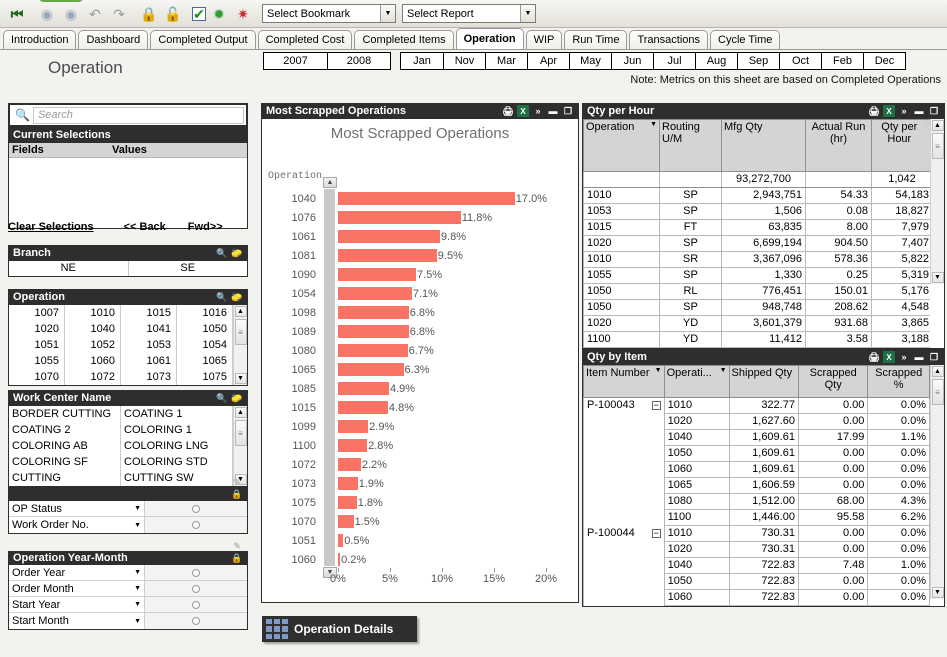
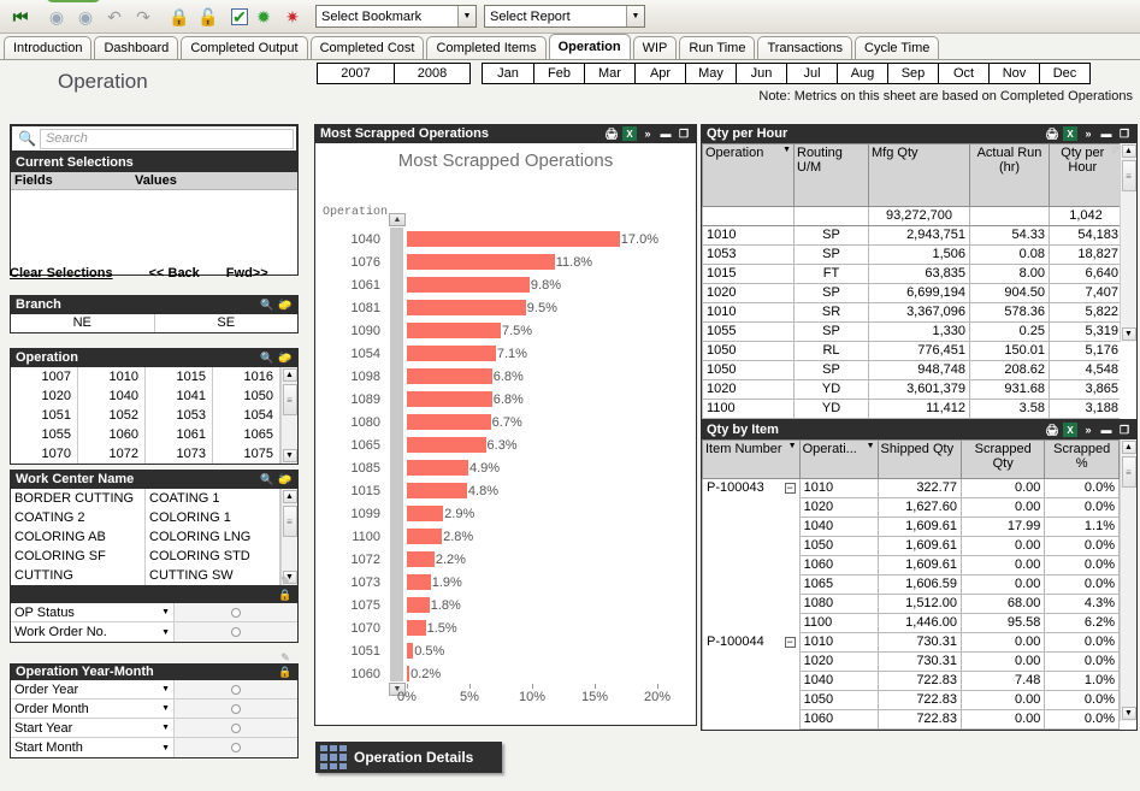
  ⏮
  ◉
  ◉
  ↶
  ↷
  🔒
  🔓
  ✔
  ✹
  ✷
  Select Bookmark
  Select Report
  Introduction
  Dashboard
  Completed Output
  Completed Cost
  Completed Items
  Operation
  WIP
  Run Time
  Transactions
  Cycle Time
  Operation
  2007
  2008
  Jan
- Nov
+ Feb
  Mar
  Apr
  May
  Jun
  Jul
  Aug
  Sep
  Oct
- Feb
+ Nov
  Dec
  Note: Metrics on this sheet are based on Completed Operations
  🔍
  Search
  Current Selections
  Fields
  Values
  Clear Selections
  << Back
  Fwd>>
  Branch
  🔍
  🧽
  NE
  SE
  Operation
  🔍
  🧽
  1007
  1010
  1015
  1016
  1020
  1040
  1041
  1050
  1051
  1052
  1053
  1054
  1055
  1060
  1061
  1065
  1070
  1072
  1073
  1075
  ≡
  Work Center Name
  🔍
  🧽
  BORDER CUTTING
  COATING 1
  COATING 2
  COLORING 1
  COLORING AB
  COLORING LNG
  COLORING SF
  COLORING STD
  CUTTING
  CUTTING SW
  ≡
  ✎
  🔒
  OP Status
  Work Order No.
  Operation Year-Month
  ✎
  🔒
  Order Year
  Order Month
  Start Year
  Start Month
  Most Scrapped Operations
  🖨
  X
  »
  ▬
  ❐
  Most Scrapped Operations
  Operation
  1040
  17.0%
  1076
  11.8%
  1061
  9.8%
  1081
  9.5%
  1090
  7.5%
  1054
  7.1%
  1098
  6.8%
  1089
  6.8%
  1080
  6.7%
  1065
  6.3%
  1085
  4.9%
  1015
  4.8%
  1099
  2.9%
  1100
  2.8%
  1072
  2.2%
  1073
  1.9%
  1075
  1.8%
  1070
  1.5%
  1051
  0.5%
  1060
  0.2%
  0%
  5%
  10%
  15%
  20%
  Qty per Hour
  🖨
  X
  »
  ▬
  ❐
  Operation	Routing U/M	Mfg Qty	Actual Run (hr)	Qty per Hour
  		93,272,700		1,042
  1010	SP	2,943,751	54.33	54,183
  1053	SP	1,506	0.08	18,827
- 1015	FT	63,835	8.00	7,979
+ 1015	FT	63,835	8.00	6,640
  1020	SP	6,699,194	904.50	7,407
  1010	SR	3,367,096	578.36	5,822
  1055	SP	1,330	0.25	5,319
  1050	RL	776,451	150.01	5,176
  1050	SP	948,748	208.62	4,548
  1020	YD	3,601,379	931.68	3,865
  1100	YD	11,412	3.58	3,188
  ≡
  Qty by Item
  🖨
  X
  »
  ▬
  ❐
  Item Number	Operati...	Shipped Qty	Scrapped Qty	Scrapped %
  P-100043 −	1010	322.77	0.00	0.0%
  	1020	1,627.60	0.00	0.0%
  	1040	1,609.61	17.99	1.1%
  	1050	1,609.61	0.00	0.0%
  	1060	1,609.61	0.00	0.0%
  	1065	1,606.59	0.00	0.0%
  	1080	1,512.00	68.00	4.3%
  	1100	1,446.00	95.58	6.2%
  P-100044 −	1010	730.31	0.00	0.0%
  	1020	730.31	0.00	0.0%
  	1040	722.83	7.48	1.0%
  	1050	722.83	0.00	0.0%
  	1060	722.83	0.00	0.0%
  ≡
  Operation Details
